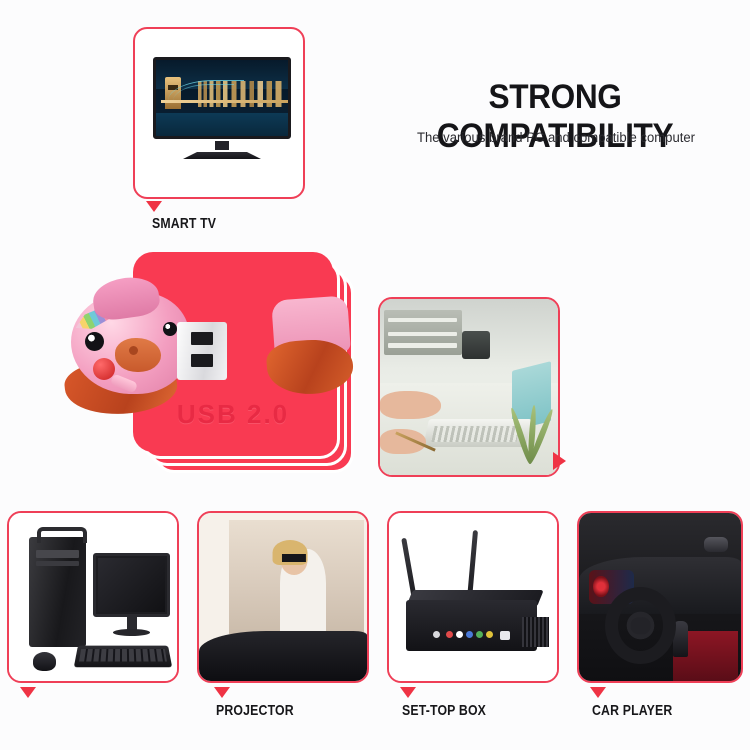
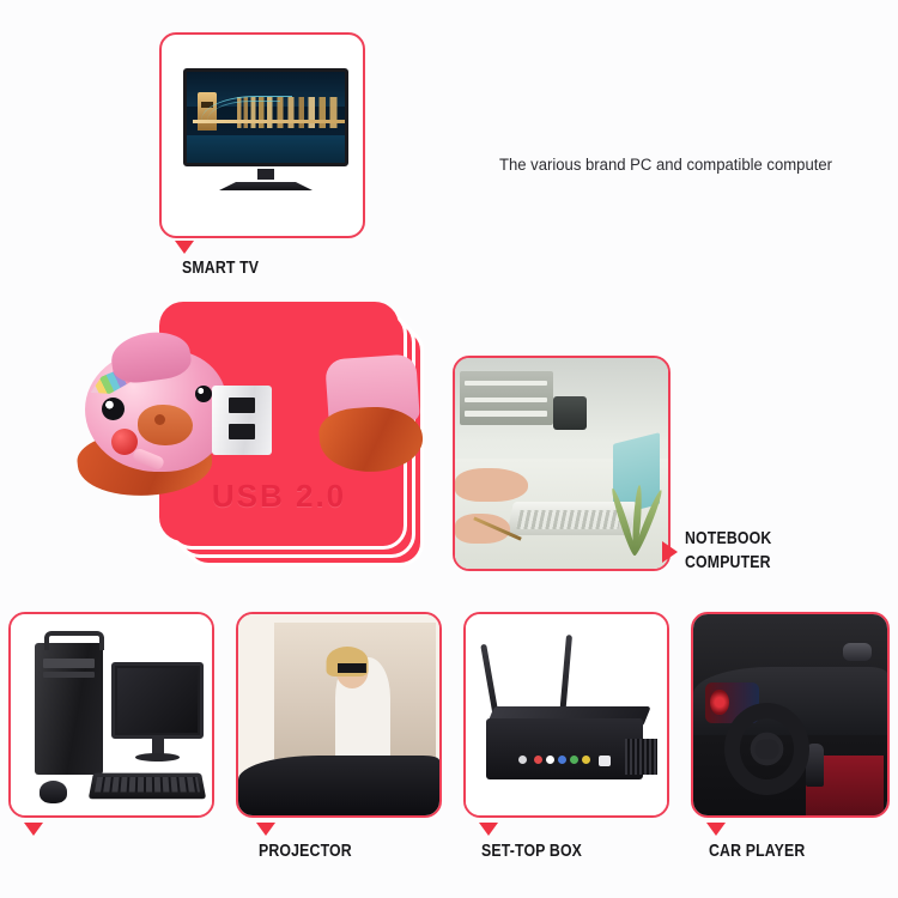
- STRONG COMPATIBILITY
  The various brand PC and compatible computer
  SMART TV
  USB 2.0
+ NOTEBOOK
+ COMPUTER
  PROJECTOR
  SET-TOP BOX
  CAR PLAYER
